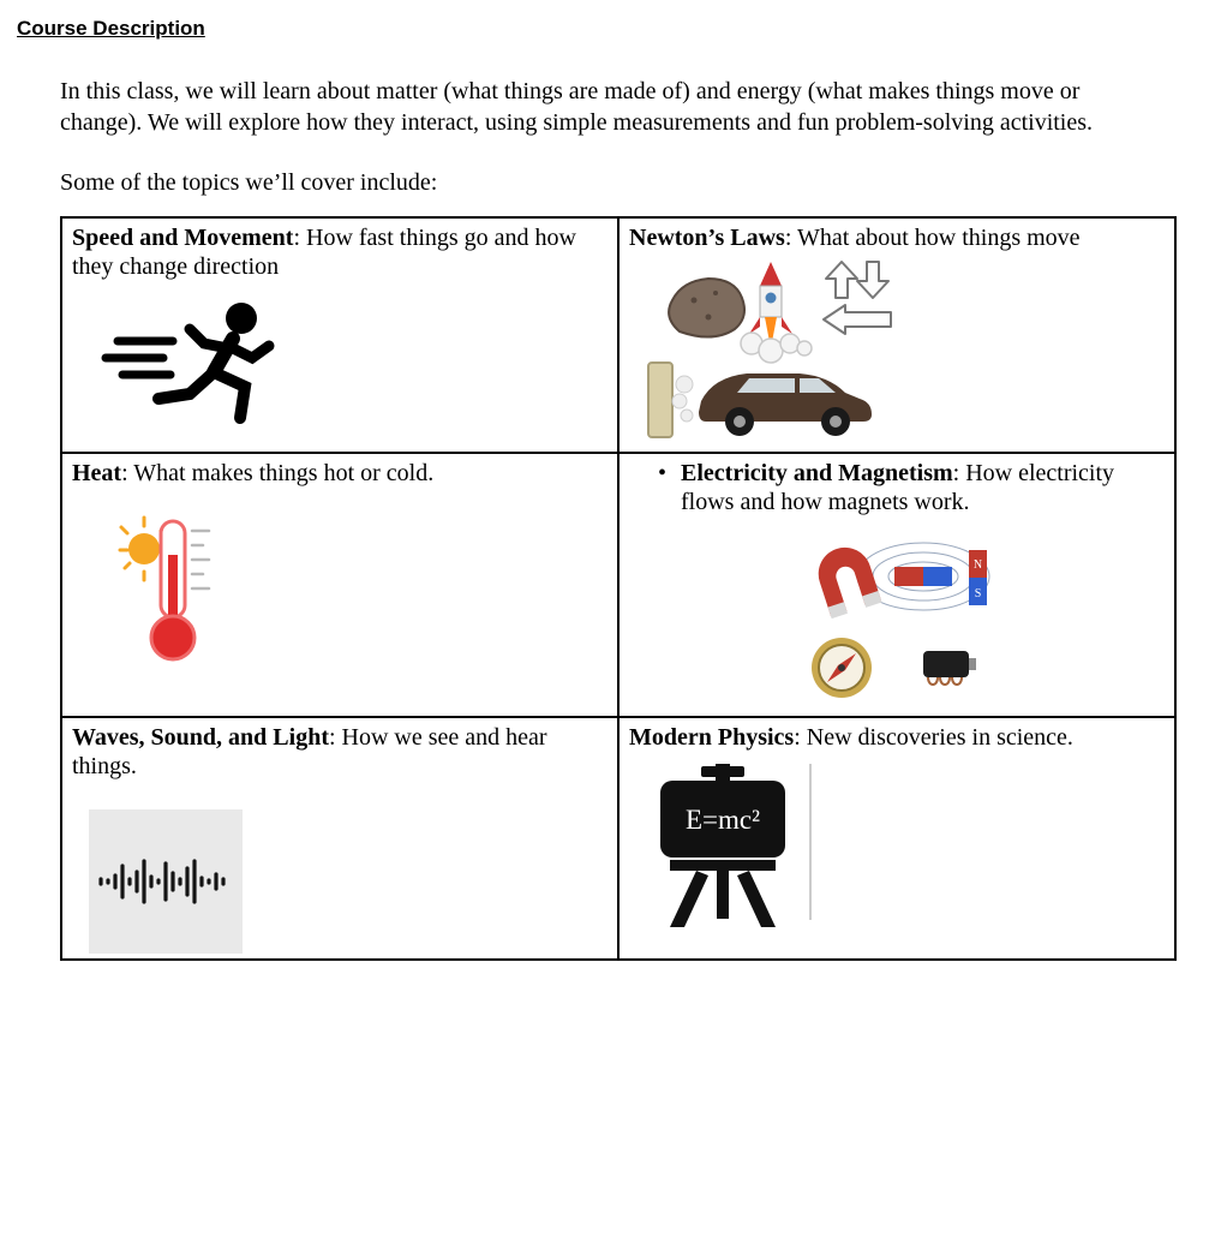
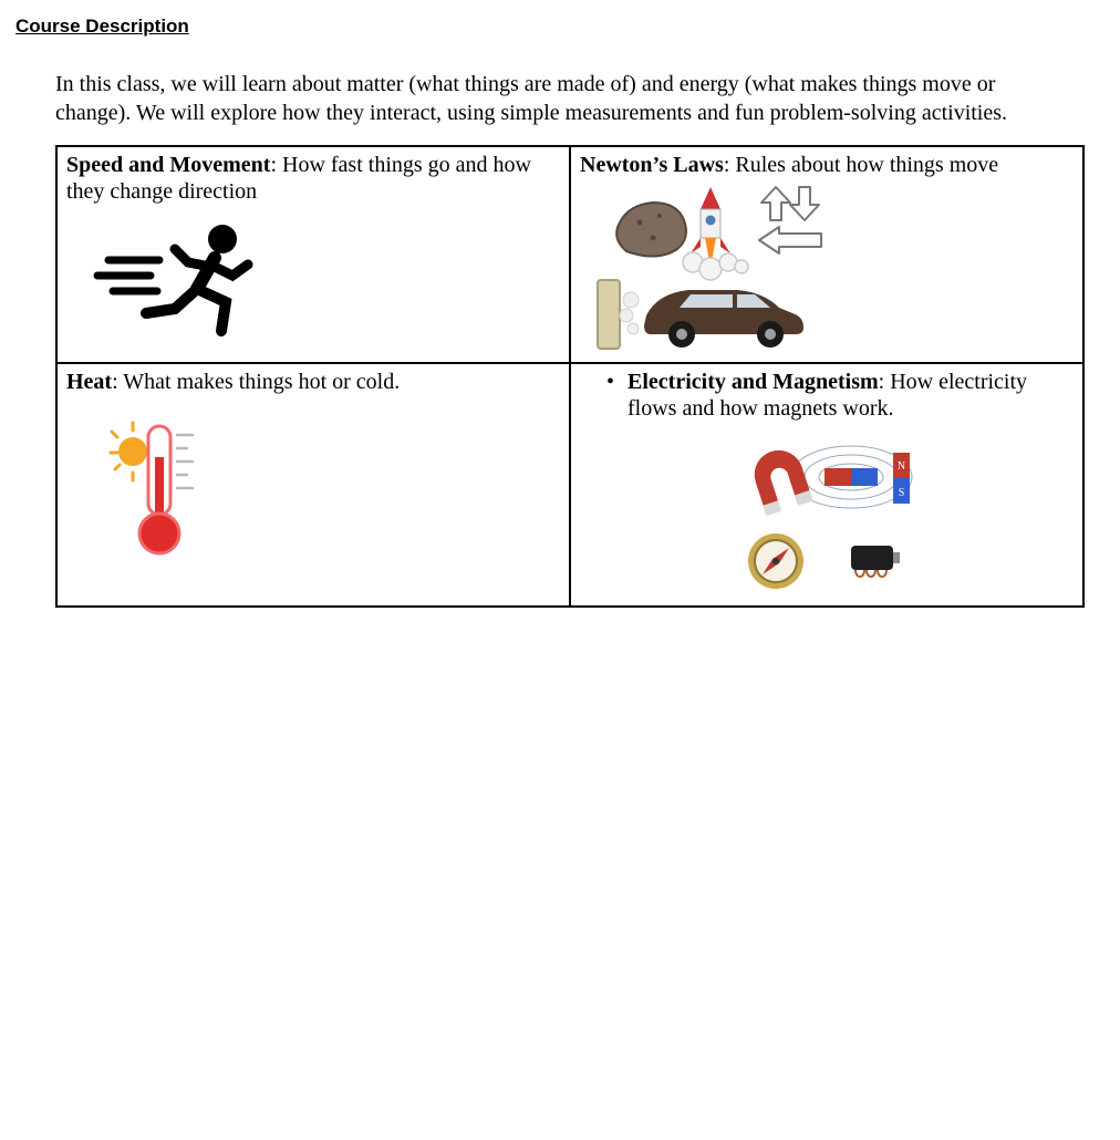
  Course Description
  In this class, we will learn about matter (what things are made of) and energy (what makes things move or change). We will explore how they interact, using simple measurements and fun problem-solving activities.
- Some of the topics we’ll cover include:
- Speed and Movement: How fast things go and how they change direction	Newton’s Laws: What about how things move
+ Speed and Movement: How fast things go and how they change direction	Newton’s Laws: Rules about how things move
  Heat: What makes things hot or cold.	• Electricity and Magnetism: How electricity flows and how magnets work. N S
- Waves, Sound, and Light: How we see and hear things.	Modern Physics: New discoveries in science. E=mc²
